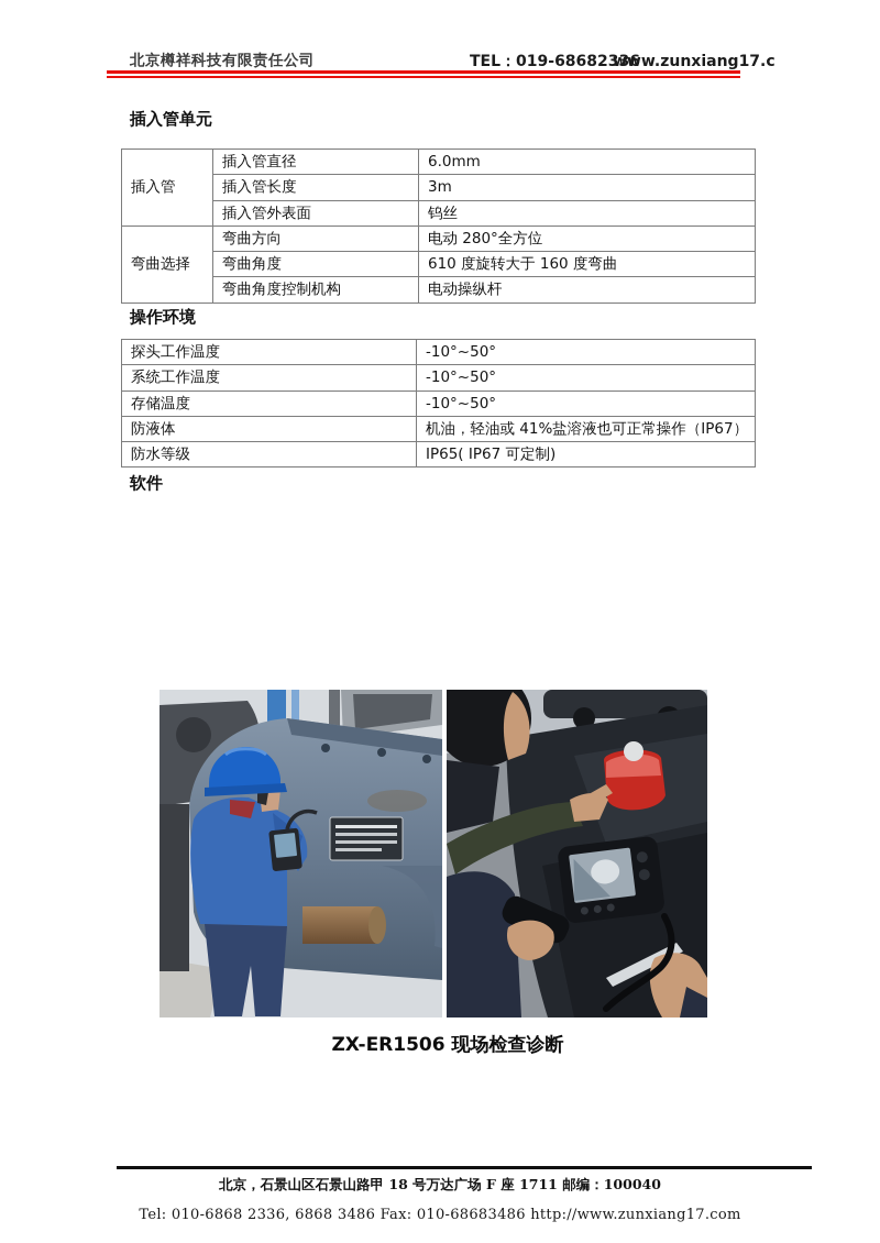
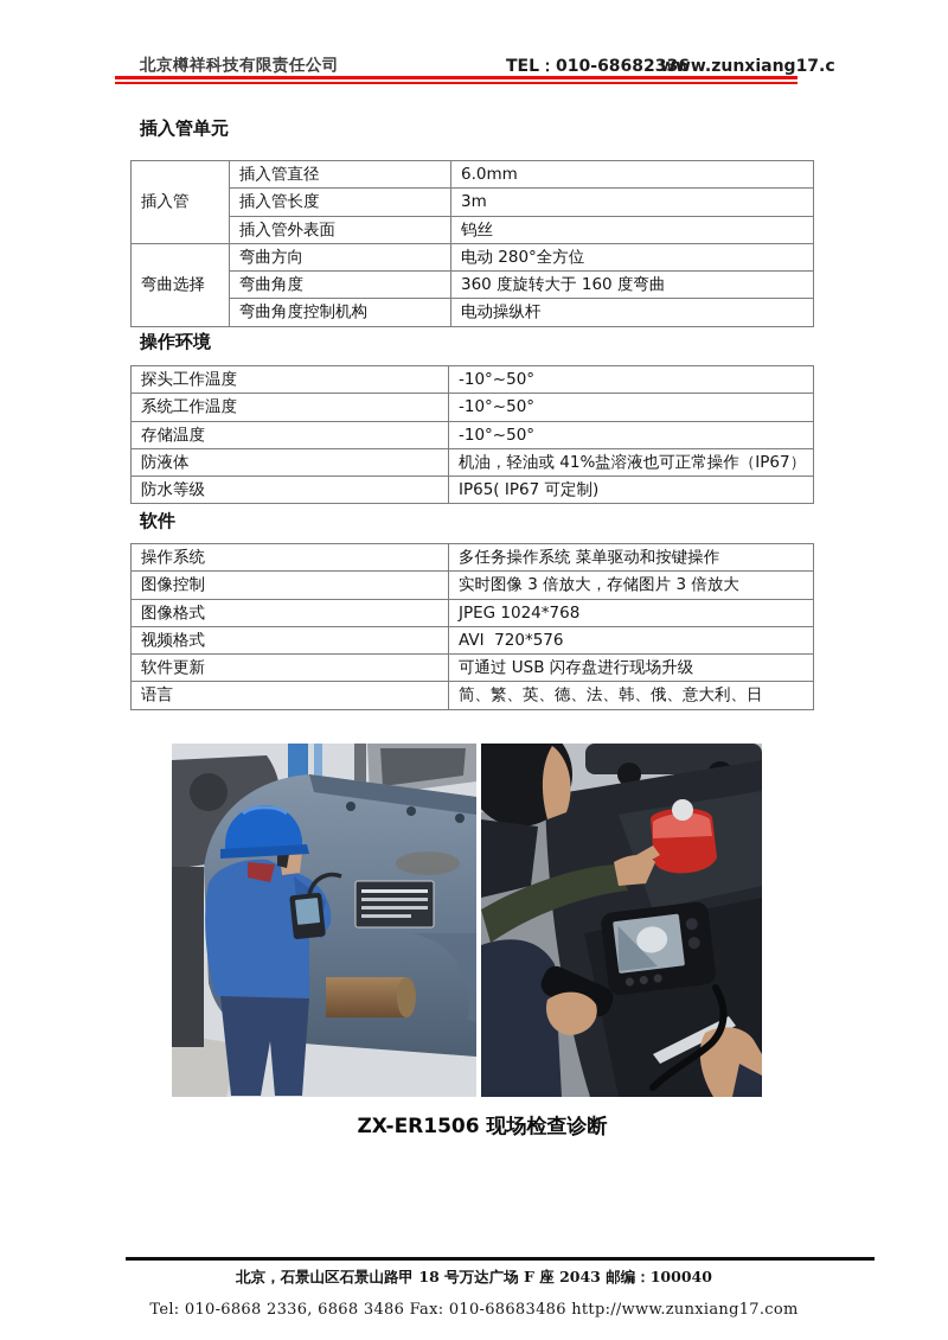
  北京樽祥科技有限责任公司
- TEL：019-68682336
+ TEL：010-68682336
  www.zunxiang17.c
  插入管单元
  插入管	插入管直径	6.0mm
  插入管长度	3m
  插入管外表面	钨丝
  弯曲选择	弯曲方向	电动 280°全方位
- 弯曲角度	610 度旋转大于 160 度弯曲
+ 弯曲角度	360 度旋转大于 160 度弯曲
  弯曲角度控制机构	电动操纵杆
  操作环境
  探头工作温度	-10°~50°
  系统工作温度	-10°~50°
  存储温度	-10°~50°
  防液体	机油，轻油或 41%盐溶液也可正常操作（IP67）
  防水等级	IP65( IP67 可定制)
  软件
+ 操作系统	多任务操作系统 菜单驱动和按键操作
+ 图像控制	实时图像 3 倍放大，存储图片 3 倍放大
+ 图像格式	JPEG 1024*768
+ 视频格式	AVI 720*576
+ 软件更新	可通过 USB 闪存盘进行现场升级
+ 语言	简、繁、英、德、法、韩、俄、意大利、日
  ZX-ER1506 现场检查诊断
- 北京，石景山区石景山路甲 18 号万达广场 F 座 1711 邮编：100040
+ 北京，石景山区石景山路甲 18 号万达广场 F 座 2043 邮编：100040
  Tel: 010-6868 2336, 6868 3486 Fax: 010-68683486 http://www.zunxiang17.com
